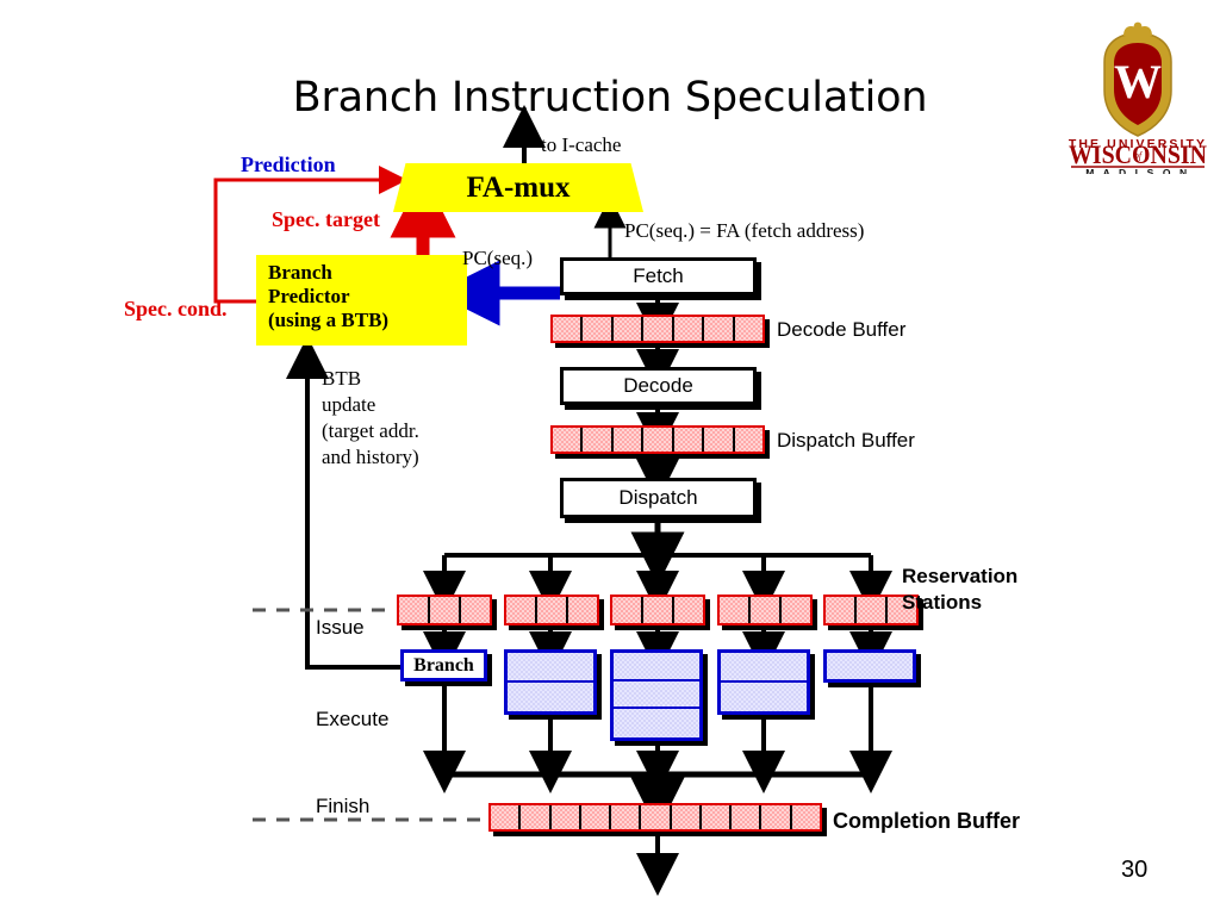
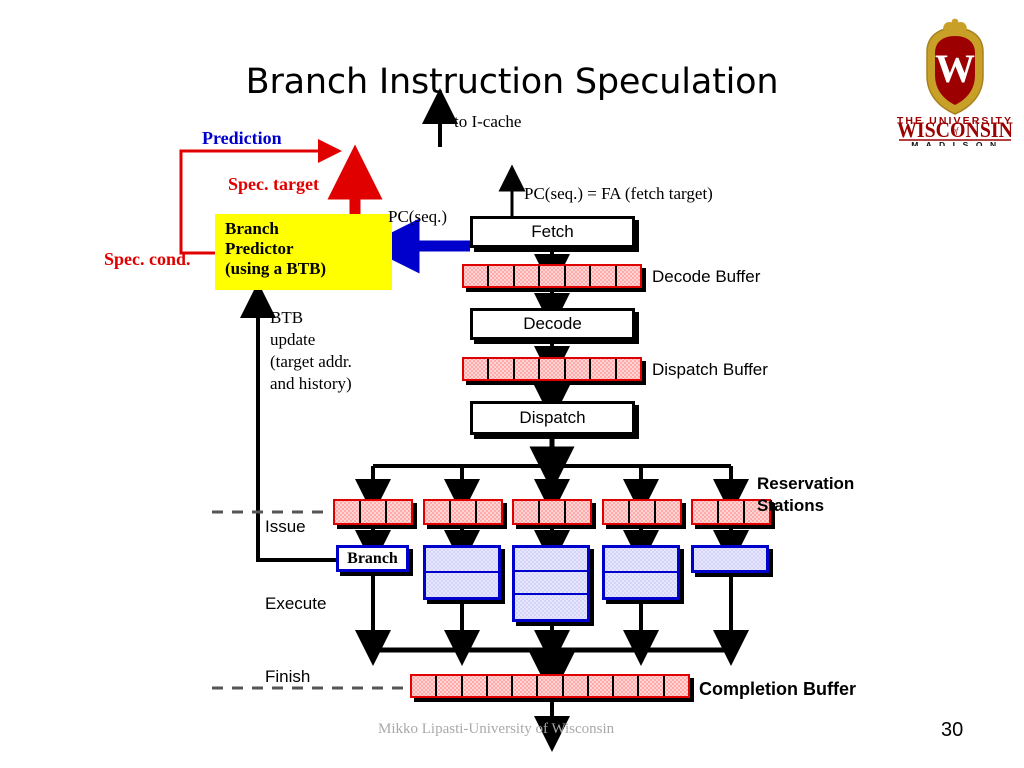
  Branch Instruction Speculation
- FA-mux
  Branch
  Predictor
  (using a BTB)
  Fetch
  Decode
  Dispatch
  Decode Buffer
  Dispatch Buffer
  Reservation
  Stations
  Branch
  Completion Buffer
  Prediction
  Spec. target
  Spec. cond.
  to I-cache
  PC(seq.)
- PC(seq.) = FA (fetch address)
+ PC(seq.) = FA (fetch target)
  BTB
  update
  (target addr.
  and history)
  Issue
  Execute
  Finish
+ Mikko Lipasti-University of Wisconsin
  30
  W
  THE UNIVERSITY
  of
  WISCONSIN
  M A D I S O N
